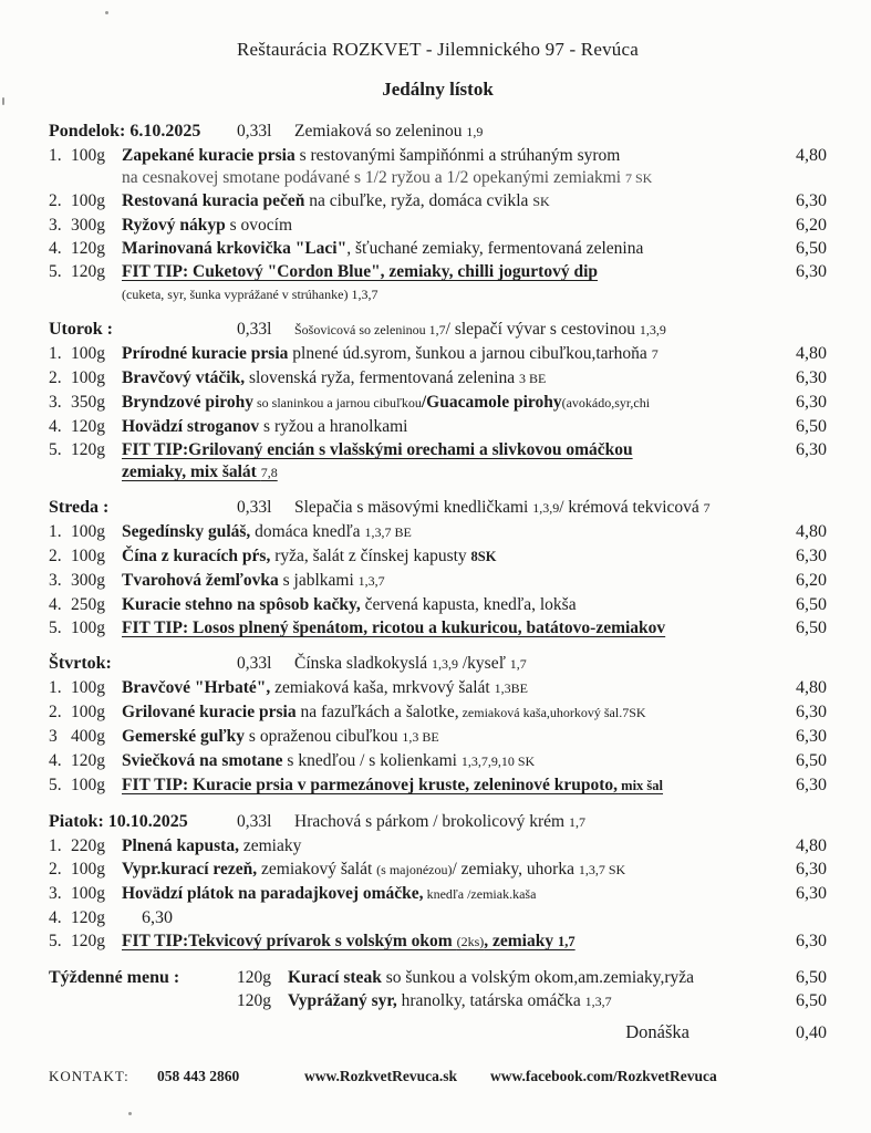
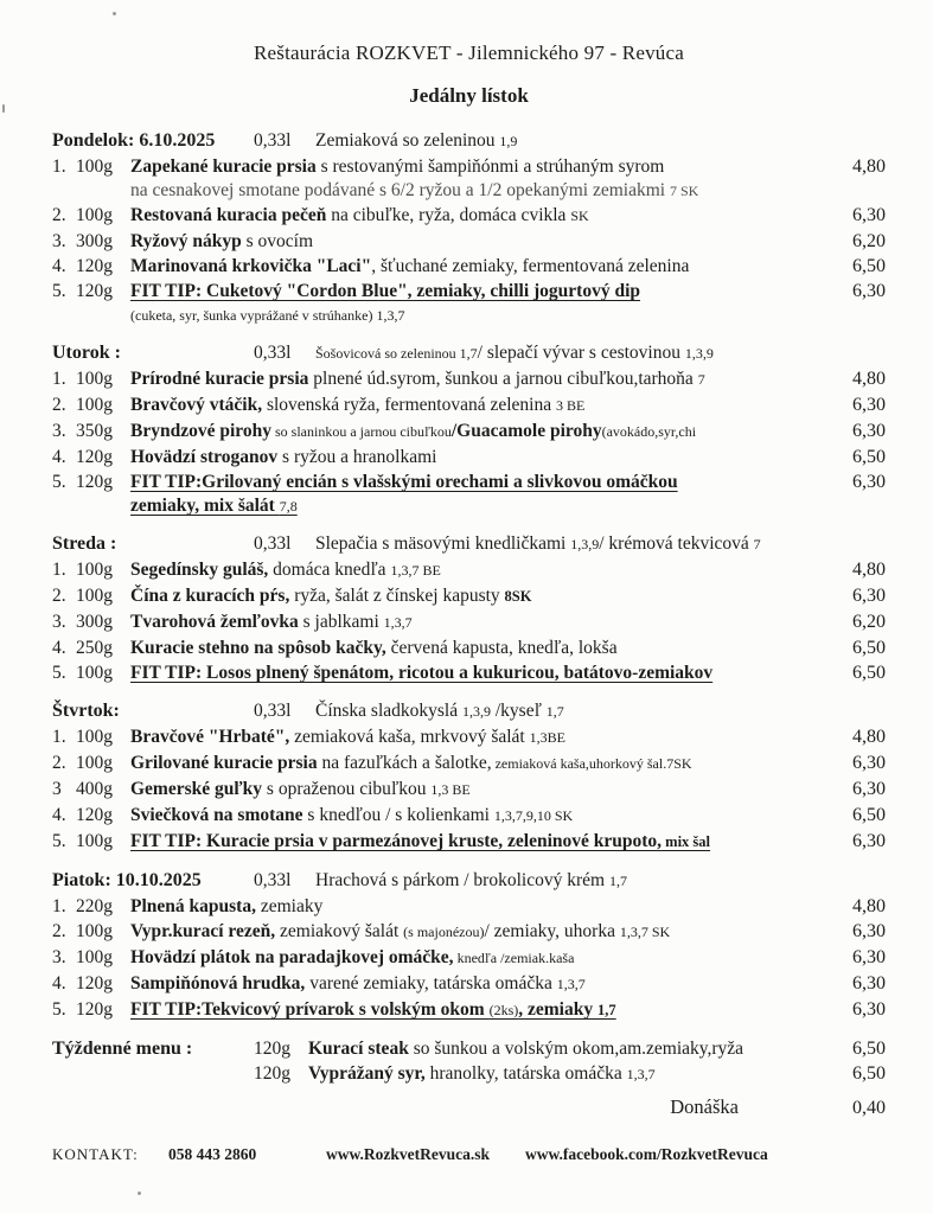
  Reštaurácia ROZKVET - Jilemnického 97 - Revúca
  Jedálny lístok
  Pondelok: 6.10.2025
  0,33l
  Zemiaková so zeleninou 1,9
  1.
  100g
  Zapekané kuracie prsia s restovanými šampiňónmi a strúhaným syrom
  4,80
- na cesnakovej smotane podávané s 1/2 ryžou a 1/2 opekanými zemiakmi 7 SK
+ na cesnakovej smotane podávané s 6/2 ryžou a 1/2 opekanými zemiakmi 7 SK
  2.
  100g
  Restovaná kuracia pečeň na cibuľke, ryža, domáca cvikla SK
  6,30
  3.
  300g
  Ryžový nákyp s ovocím
  6,20
  4.
  120g
  Marinovaná krkovička "Laci", šťuchané zemiaky, fermentovaná zelenina
  6,50
  5.
  120g
  FIT TIP: Cuketový "Cordon Blue", zemiaky, chilli jogurtový dip
  6,30
  (cuketa, syr, šunka vyprážané v strúhanke) 1,3,7
  Utorok :
  0,33l
  Šošovicová so zeleninou 1,7/ slepačí vývar s cestovinou 1,3,9
  1.
  100g
  Prírodné kuracie prsia plnené úd.syrom, šunkou a jarnou cibuľkou,tarhoňa 7
  4,80
  2.
  100g
  Bravčový vtáčik, slovenská ryža, fermentovaná zelenina 3 BE
  6,30
  3.
  350g
  Bryndzové pirohy so slaninkou a jarnou cibuľkou/Guacamole pirohy(avokádo,syr,chi
  6,30
  4.
  120g
  Hovädzí stroganov s ryžou a hranolkami
  6,50
  5.
  120g
  FIT TIP:Grilovaný encián s vlašskými orechami a slivkovou omáčkou
  6,30
  zemiaky, mix šalát 7,8
  Streda :
  0,33l
  Slepačia s mäsovými knedličkami 1,3,9/ krémová tekvicová 7
  1.
  100g
  Segedínsky guláš, domáca knedľa 1,3,7 BE
  4,80
  2.
  100g
  Čína z kuracích pŕs, ryža, šalát z čínskej kapusty 8SK
  6,30
  3.
  300g
  Tvarohová žemľovka s jablkami 1,3,7
  6,20
  4.
  250g
  Kuracie stehno na spôsob kačky, červená kapusta, knedľa, lokša
  6,50
  5.
  100g
  FIT TIP: Losos plnený špenátom, ricotou a kukuricou, batátovo-zemiakov
  6,50
  Štvrtok:
  0,33l
  Čínska sladkokyslá 1,3,9 /kyseľ 1,7
  1.
  100g
  Bravčové "Hrbaté", zemiaková kaša, mrkvový šalát 1,3BE
  4,80
  2.
  100g
  Grilované kuracie prsia na fazuľkách a šalotke, zemiaková kaša,uhorkový šal.7SK
  6,30
  3
  400g
  Gemerské guľky s opraženou cibuľkou 1,3 BE
  6,30
  4.
  120g
  Sviečková na smotane s knedľou / s kolienkami 1,3,7,9,10 SK
  6,50
  5.
  100g
  FIT TIP: Kuracie prsia v parmezánovej kruste, zeleninové krupoto, mix šal
  6,30
  Piatok: 10.10.2025
  0,33l
  Hrachová s párkom / brokolicový krém 1,7
  1.
  220g
  Plnená kapusta, zemiaky
  4,80
  2.
  100g
  Vypr.kurací rezeň, zemiakový šalát (s majonézou)/ zemiaky, uhorka 1,3,7 SK
  6,30
  3.
  100g
  Hovädzí plátok na paradajkovej omáčke, knedľa /zemiak.kaša
  6,30
  4.
  120g
+ Sampiňónová hrudka, varené zemiaky, tatárska omáčka 1,3,7
  6,30
  5.
  120g
  FIT TIP:Tekvicový prívarok s volským okom (2ks), zemiaky 1,7
  6,30
  Týždenné menu :
  120g
  Kurací steak so šunkou a volským okom,am.zemiaky,ryža
  6,50
  120g
  Vyprážaný syr, hranolky, tatárska omáčka 1,3,7
  6,50
  Donáška
  0,40
  KONTAKT:
  058 443 2860
  www.RozkvetRevuca.sk
  www.facebook.com/RozkvetRevuca
